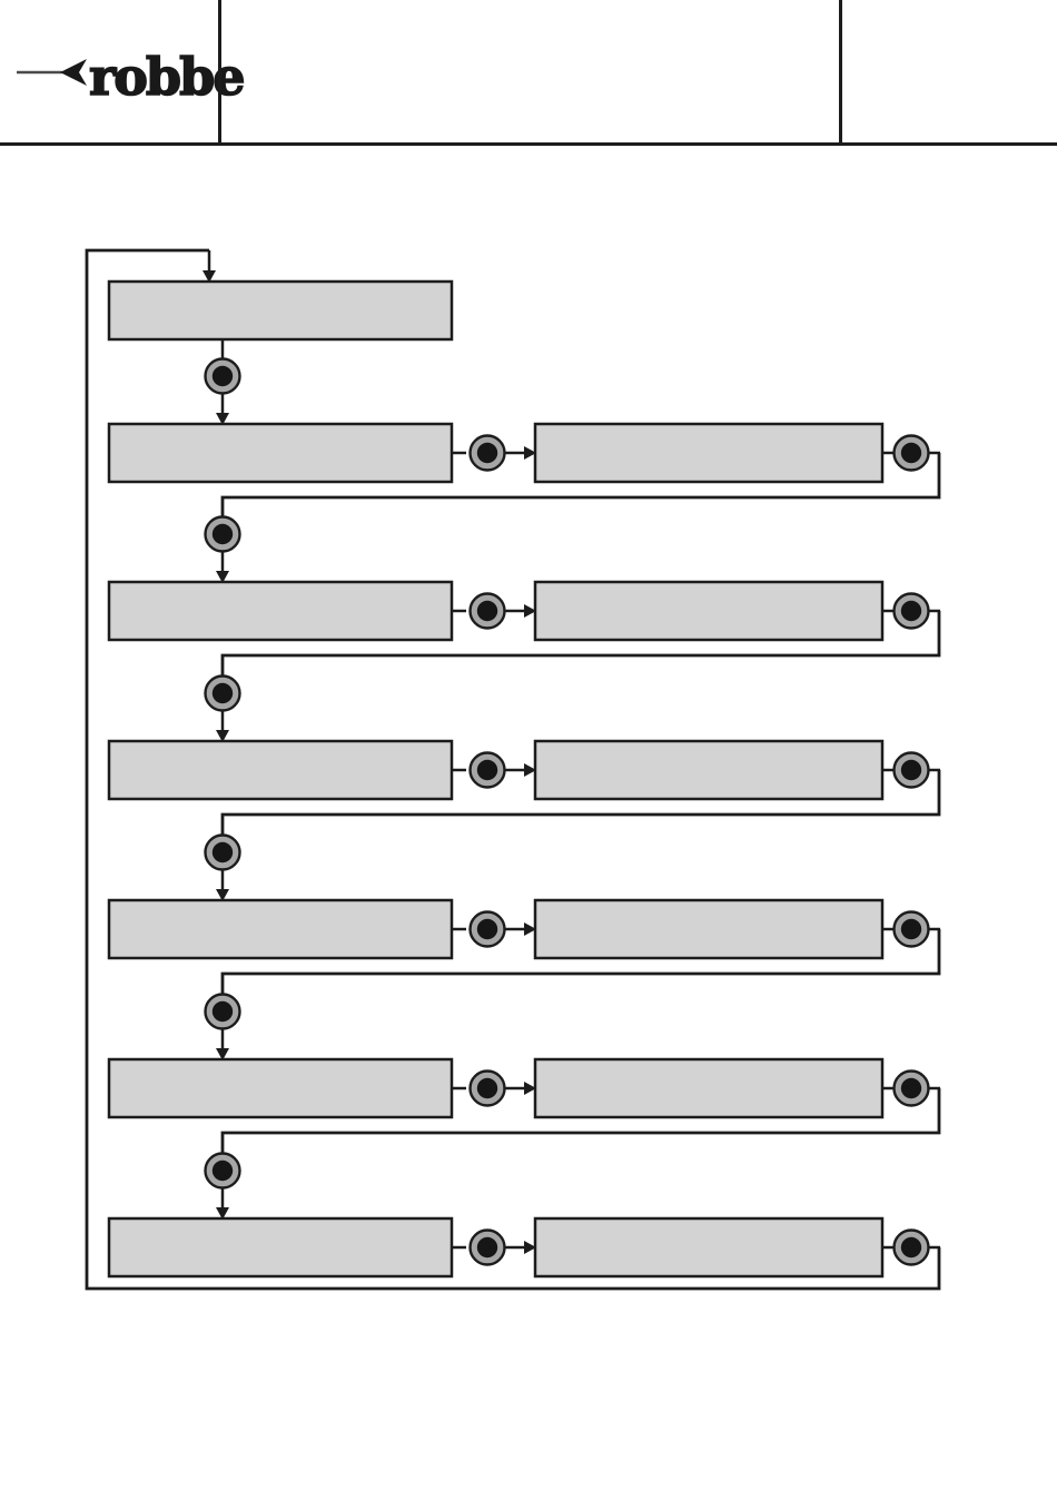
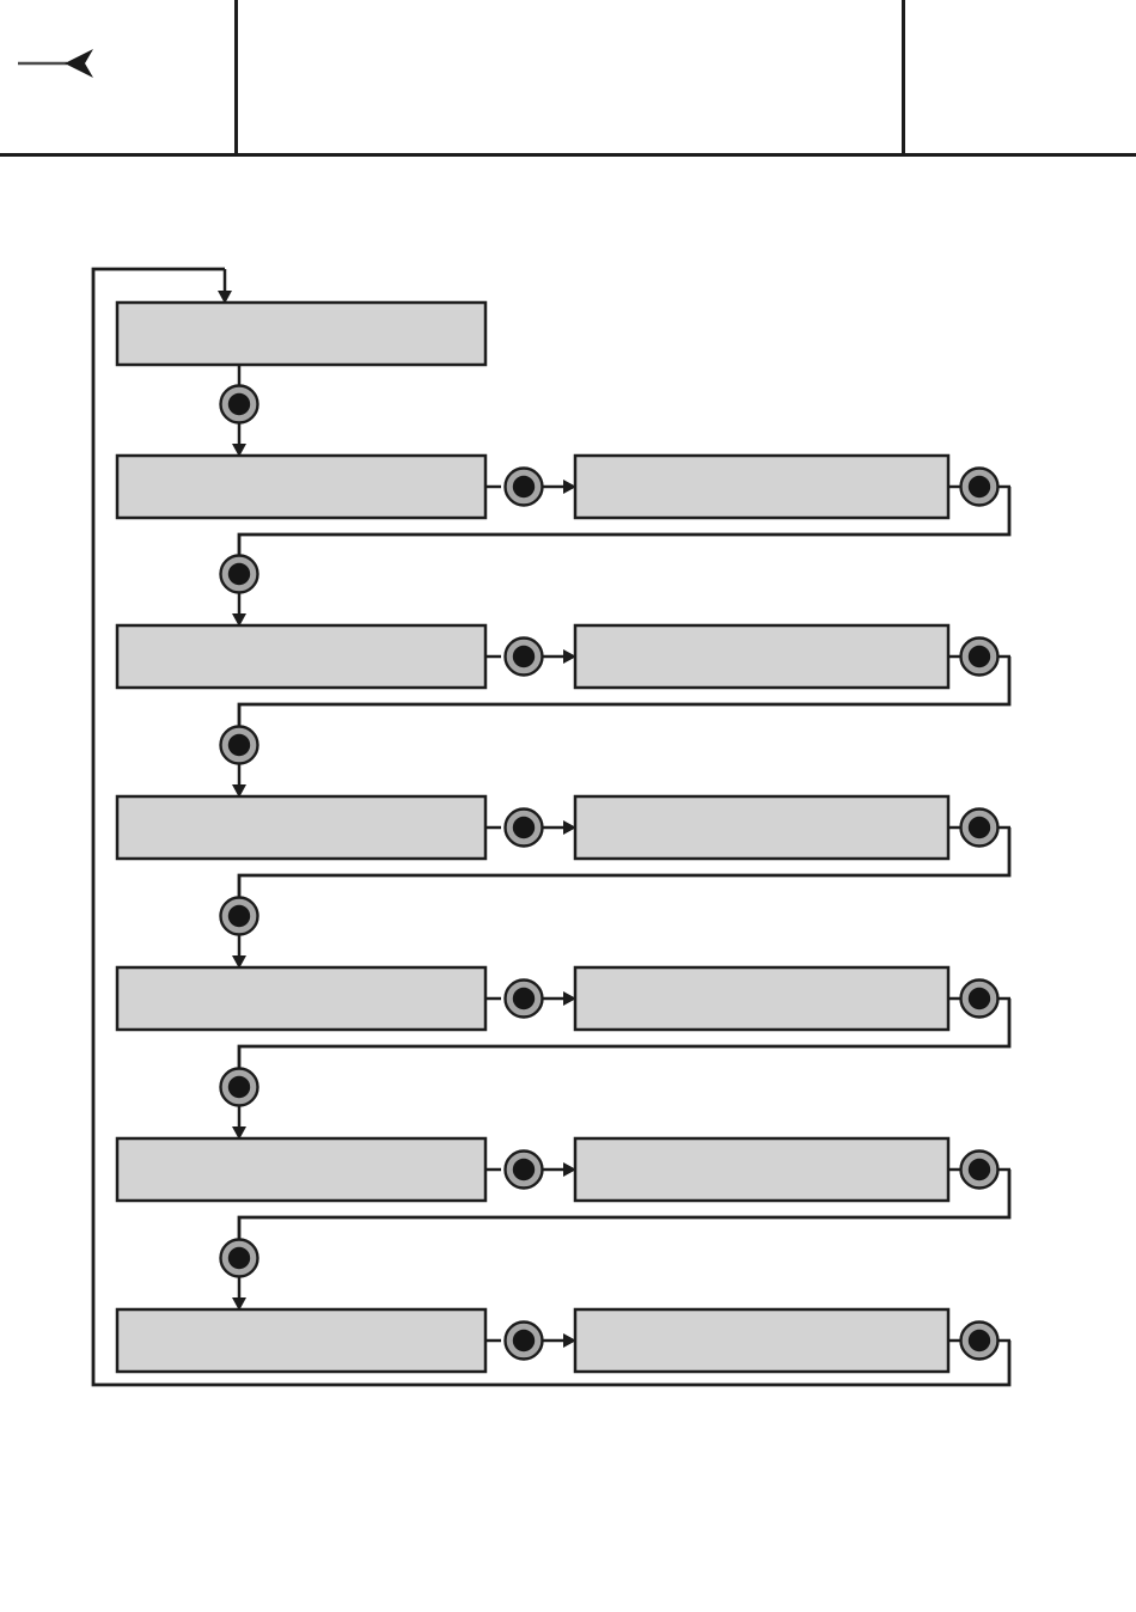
- robbe
